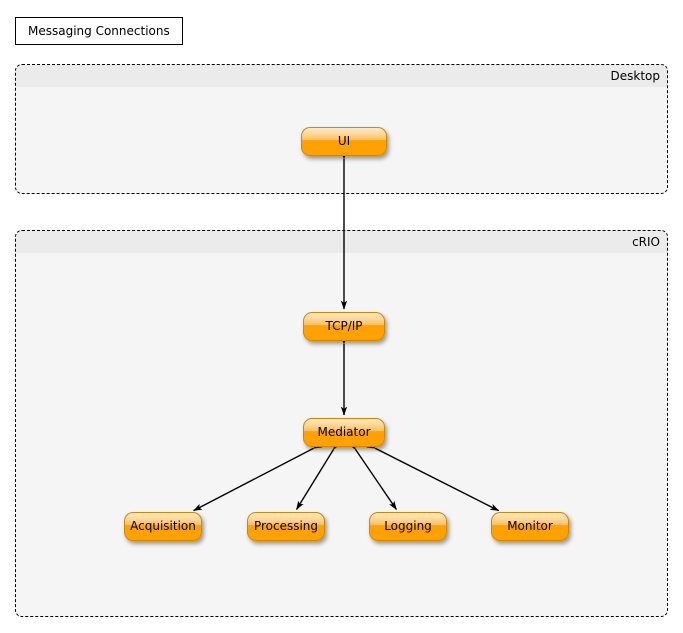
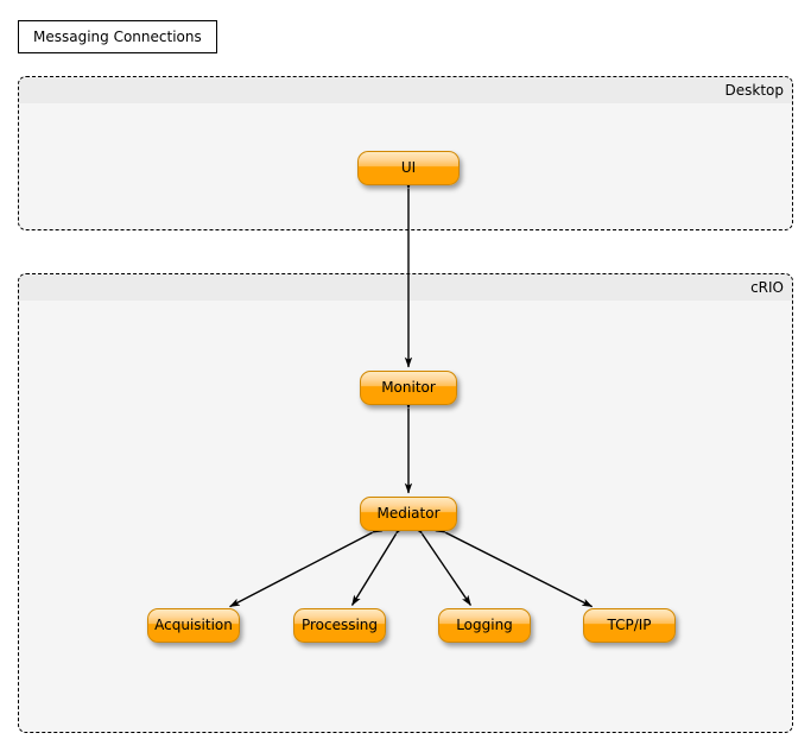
  Messaging Connections
  Desktop
  cRIO
  UI
- TCP/IP
+ Monitor
  Mediator
  Acquisition
  Processing
  Logging
- Monitor
+ TCP/IP
